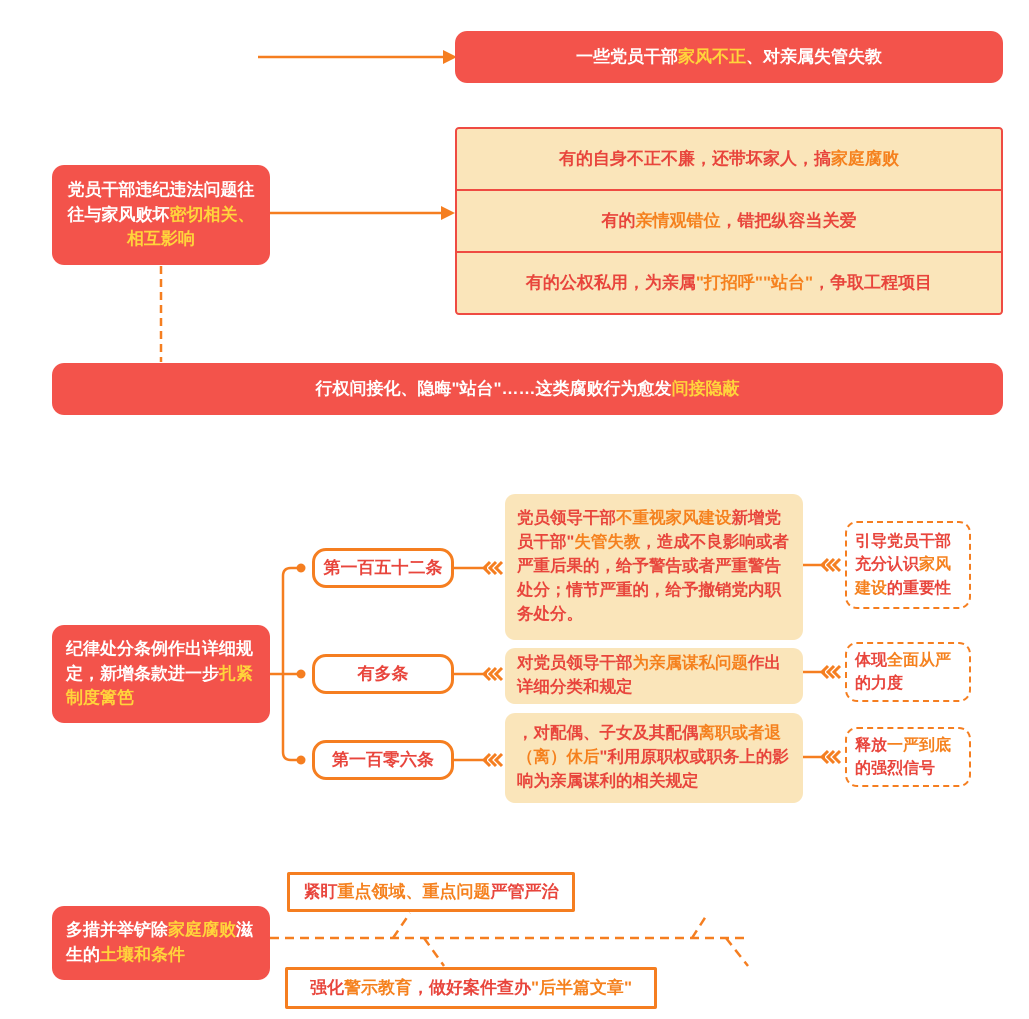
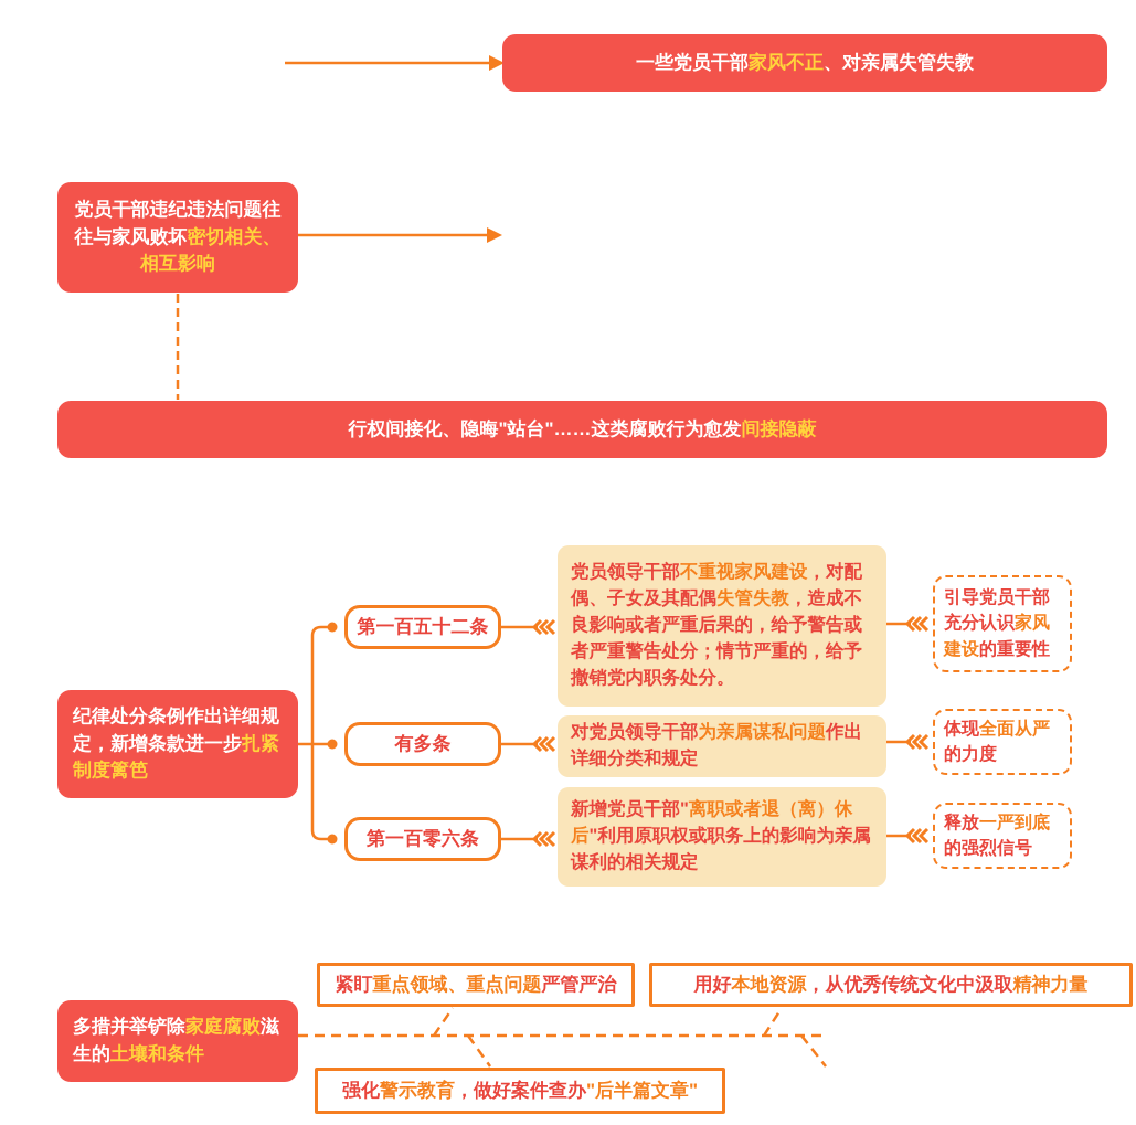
  一些党员干部家风不正、对亲属失管失教
  党员干部违纪违法问题往往与家风败坏密切相关、相互影响
- 有的自身不正不廉，还带坏家人，搞家庭腐败
- 有的亲情观错位，错把纵容当关爱
- 有的公权私用，为亲属"打招呼""站台"，争取工程项目
  行权间接化、隐晦"站台"……这类腐败行为愈发间接隐蔽
  纪律处分条例作出详细规定，新增条款进一步扎紧制度篱笆
  第一百五十二条
  有多条
  第一百零六条
- 党员领导干部不重视家风建设新增党员干部"失管失教，造成不良影响或者严重后果的，给予警告或者严重警告处分；情节严重的，给予撤销党内职务处分。
+ 党员领导干部不重视家风建设，对配偶、子女及其配偶失管失教，造成不良影响或者严重后果的，给予警告或者严重警告处分；情节严重的，给予撤销党内职务处分。
  对党员领导干部为亲属谋私问题作出详细分类和规定
- ，对配偶、子女及其配偶离职或者退（离）休后"利用原职权或职务上的影响为亲属谋利的相关规定
+ 新增党员干部"离职或者退（离）休后"利用原职权或职务上的影响为亲属谋利的相关规定
  引导党员干部充分认识家风建设的重要性
  体现全面从严的力度
  释放一严到底的强烈信号
  多措并举铲除家庭腐败滋生的土壤和条件
  紧盯重点领域、重点问题严管严治
+ 用好本地资源，从优秀传统文化中汲取精神力量
  强化警示教育，做好案件查办"后半篇文章"
